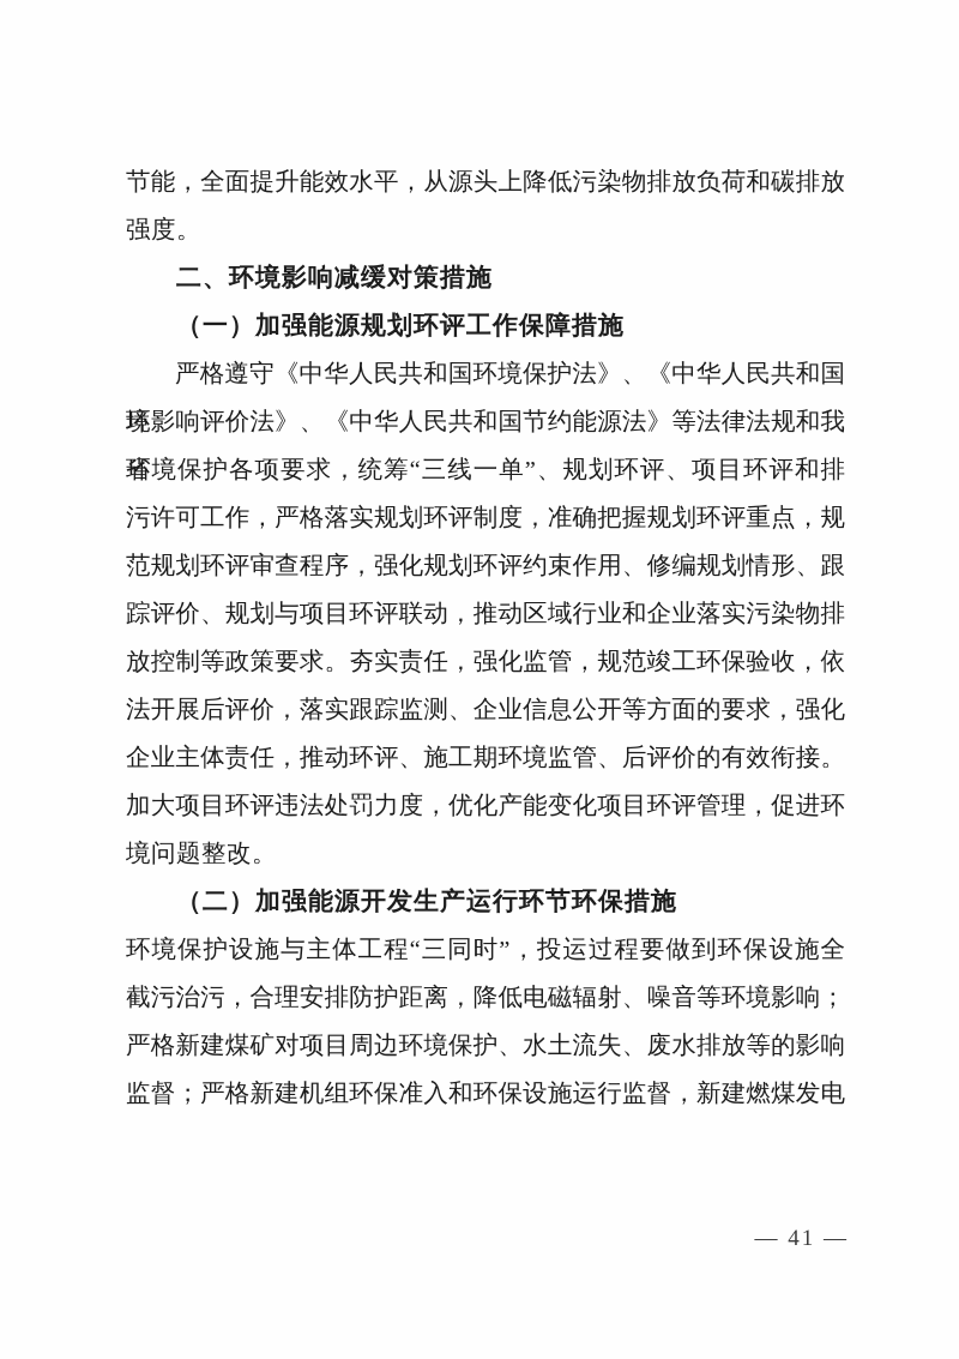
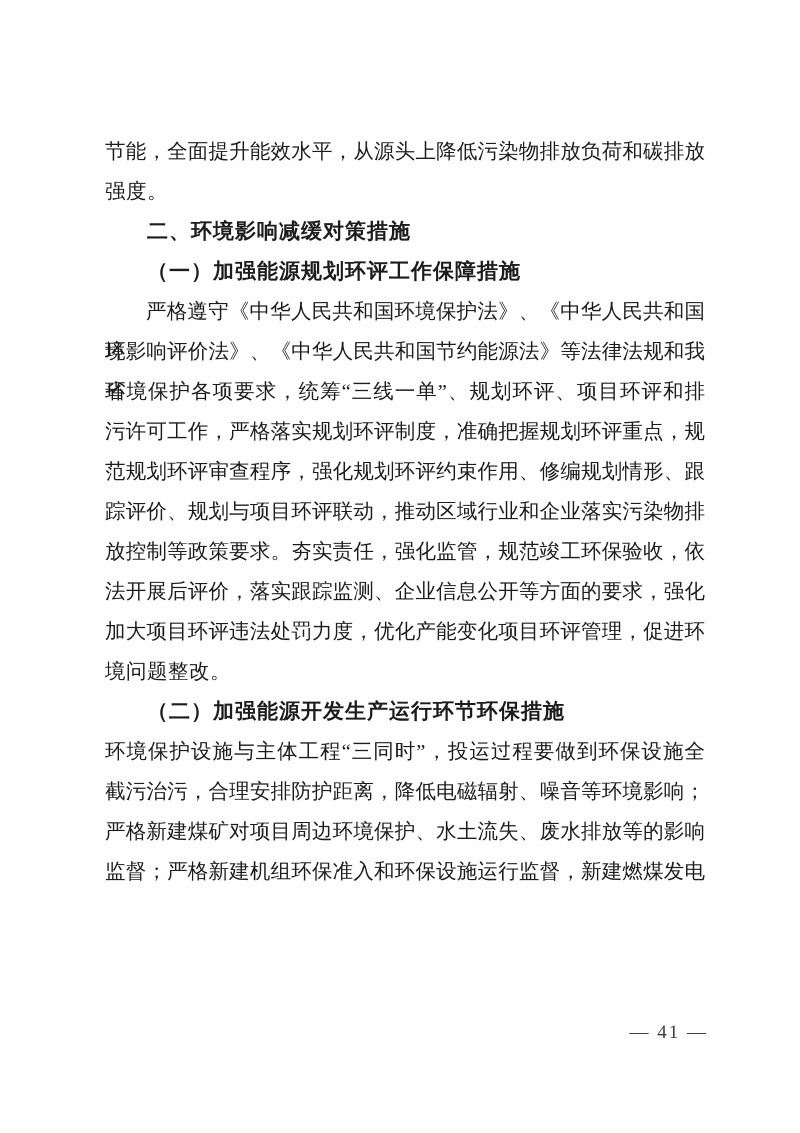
  节能，全面提升能效水平，从源头上降低污染物排放负荷和碳排放
  强度。
  二、环境影响减缓对策措施
  （一）加强能源规划环评工作保障措施
  严格遵守《中华人民共和国环境保护法》、《中华人民共和国环
  境影响评价法》、《中华人民共和国节约能源法》等法律法规和我省
  环境保护各项要求，统筹“三线一单”、规划环评、项目环评和排
  污许可工作，严格落实规划环评制度，准确把握规划环评重点，规
  范规划环评审查程序，强化规划环评约束作用、修编规划情形、跟
  踪评价、规划与项目环评联动，推动区域行业和企业落实污染物排
  放控制等政策要求。夯实责任，强化监管，规范竣工环保验收，依
  法开展后评价，落实跟踪监测、企业信息公开等方面的要求，强化
- 企业主体责任，推动环评、施工期环境监管、后评价的有效衔接。
  加大项目环评违法处罚力度，优化产能变化项目环评管理，促进环
  境问题整改。
  （二）加强能源开发生产运行环节环保措施
  环境保护设施与主体工程“三同时”，投运过程要做到环保设施全
  截污治污，合理安排防护距离，降低电磁辐射、噪音等环境影响；
  严格新建煤矿对项目周边环境保护、水土流失、废水排放等的影响
  监督；严格新建机组环保准入和环保设施运行监督，新建燃煤发电
  — 41 —
